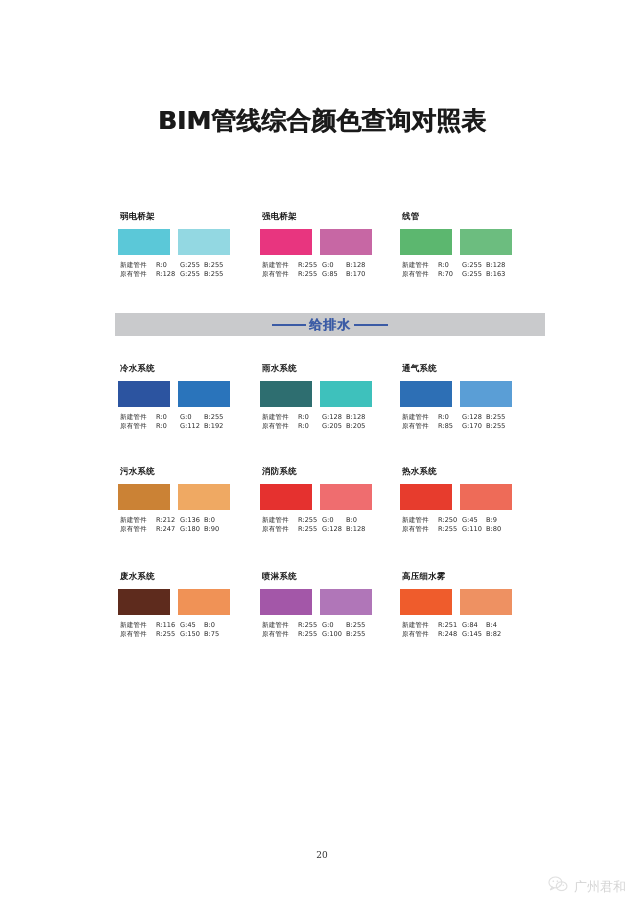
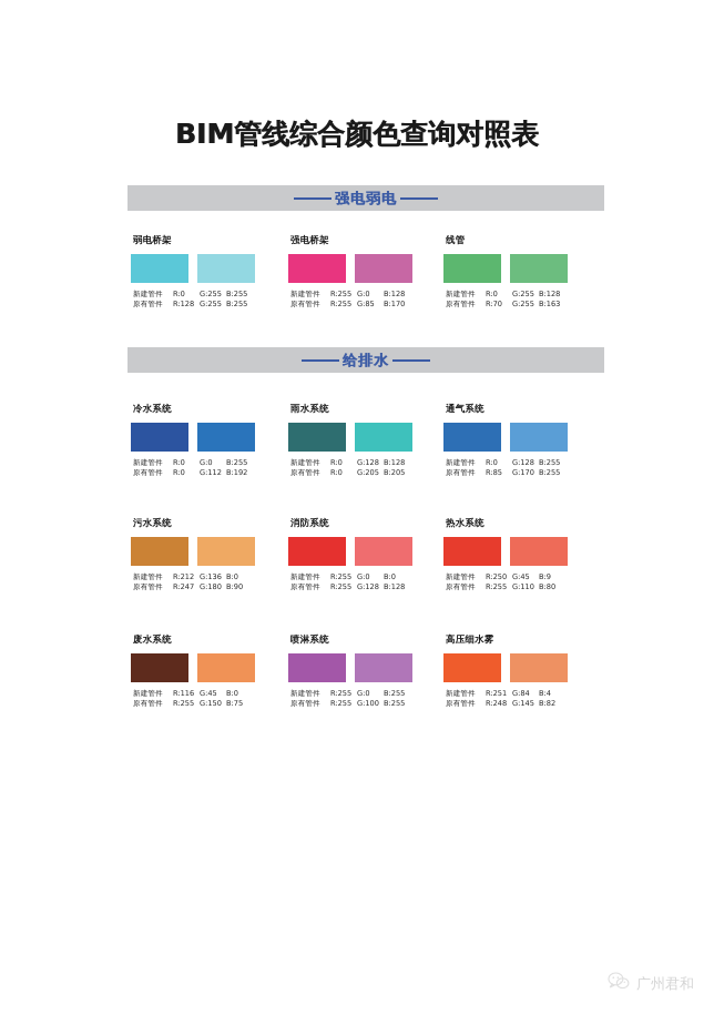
  BIM管线综合颜色查询对照表
+ 强电弱电
  给排水
  弱电桥架
  新建管件
  R:0
  G:255
  B:255
  原有管件
  R:128
  G:255
  B:255
  强电桥架
  新建管件
  R:255
  G:0
  B:128
  原有管件
  R:255
  G:85
  B:170
  线管
  新建管件
  R:0
  G:255
  B:128
  原有管件
  R:70
  G:255
  B:163
  冷水系统
  新建管件
  R:0
  G:0
  B:255
  原有管件
  R:0
  G:112
  B:192
  雨水系统
  新建管件
  R:0
  G:128
  B:128
  原有管件
  R:0
  G:205
  B:205
  通气系统
  新建管件
  R:0
  G:128
  B:255
  原有管件
  R:85
  G:170
  B:255
  污水系统
  新建管件
  R:212
  G:136
  B:0
  原有管件
  R:247
  G:180
  B:90
  消防系统
  新建管件
  R:255
  G:0
  B:0
  原有管件
  R:255
  G:128
  B:128
  热水系统
  新建管件
  R:250
  G:45
  B:9
  原有管件
  R:255
  G:110
  B:80
  废水系统
  新建管件
  R:116
  G:45
  B:0
  原有管件
  R:255
  G:150
  B:75
  喷淋系统
  新建管件
  R:255
  G:0
  B:255
  原有管件
  R:255
  G:100
  B:255
  高压细水雾
  新建管件
  R:251
  G:84
  B:4
  原有管件
  R:248
  G:145
  B:82
- 20
  广州君和
